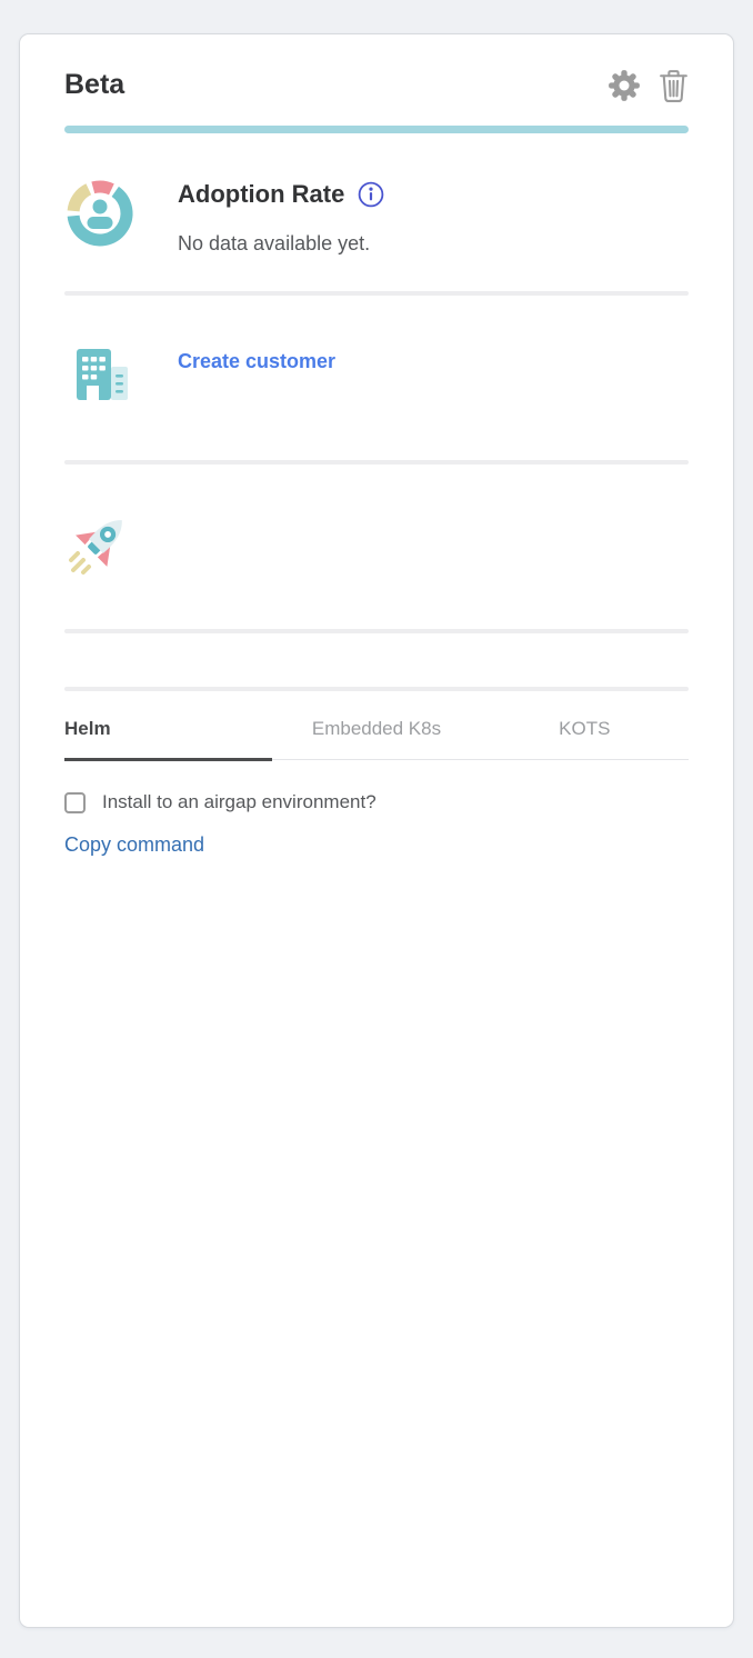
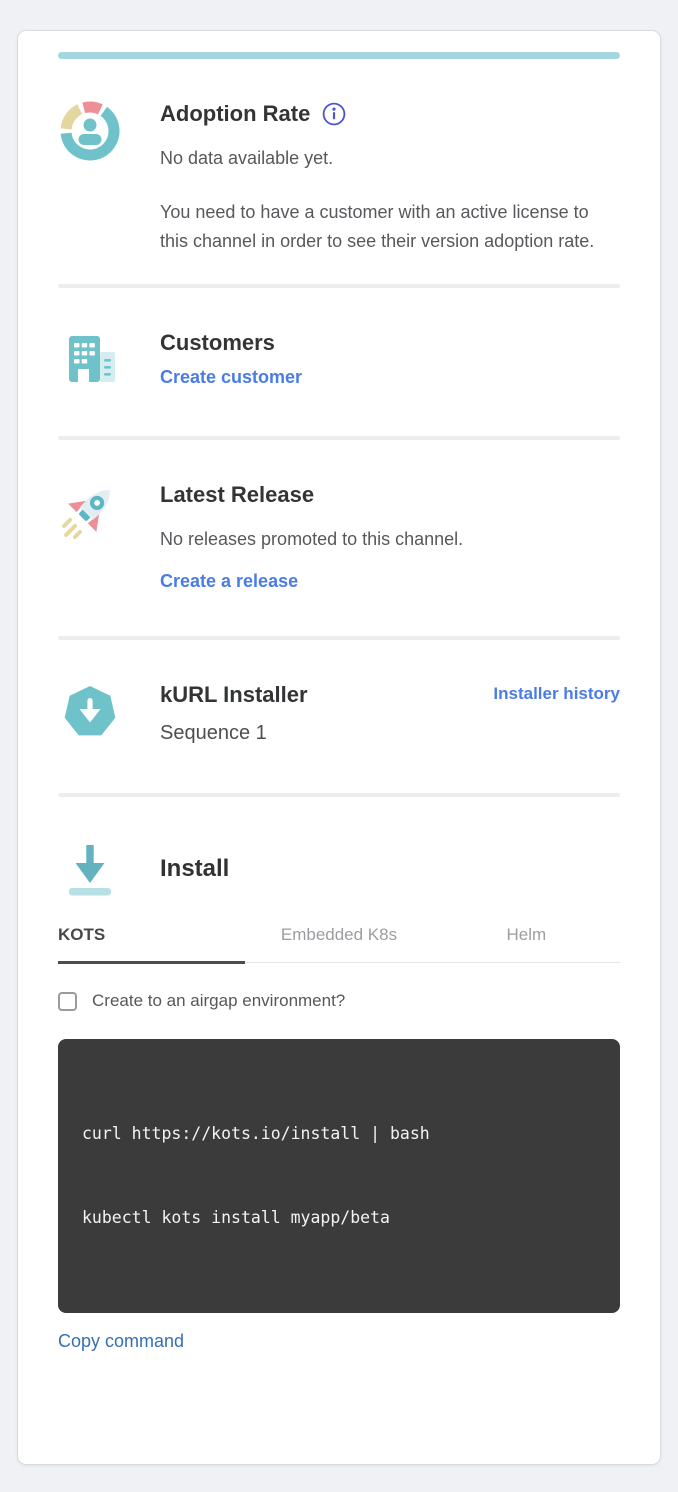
- Beta
  Adoption Rate
  No data available yet.
+ You need to have a customer with an active license to this channel in order to see their version adoption rate.
+ Customers
  Create customer
+ Latest Release
+ No releases promoted to this channel.
+ Create a release
+ kURL Installer
+ Sequence 1
+ Installer history
+ Install
- Helm
+ KOTS
  Embedded K8s
- KOTS
+ Helm
- Install to an airgap environment?
+ Create to an airgap environment?
+ curl https://kots.io/install | bash
+ kubectl kots install myapp/beta
  Copy command
